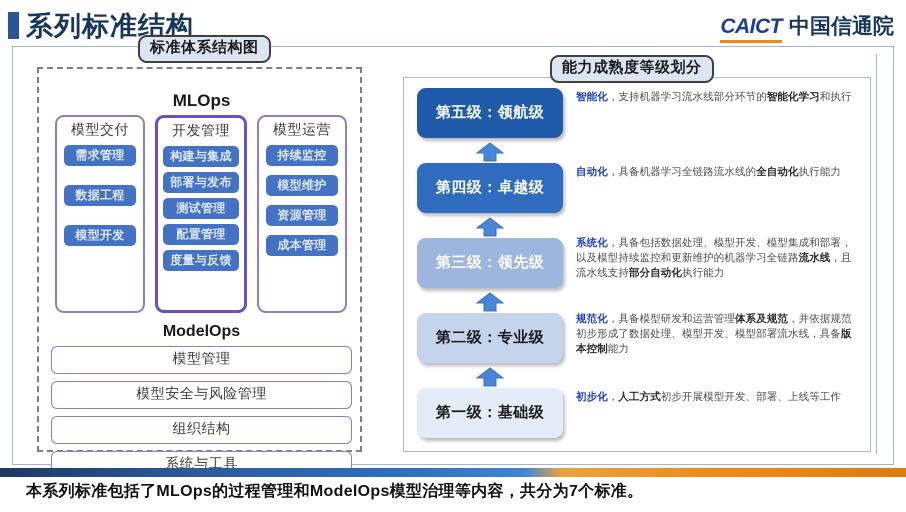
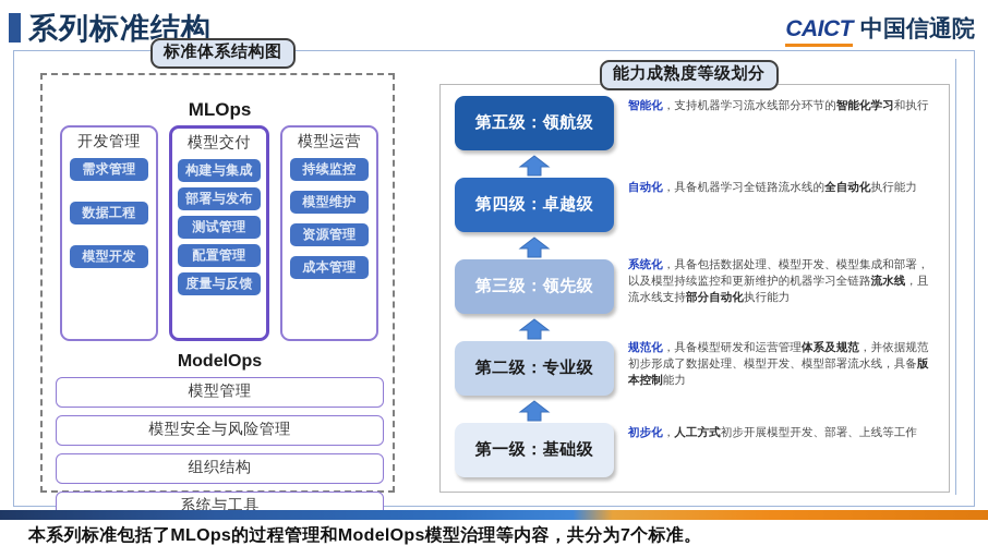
  系列标准结构
  CAICT
  中国信通院
  MLOps
- 模型交付
+ 开发管理
  需求管理
  数据工程
  模型开发
- 开发管理
+ 模型交付
  构建与集成
  部署与发布
  测试管理
  配置管理
  度量与反馈
  模型运营
  持续监控
  模型维护
  资源管理
  成本管理
  ModelOps
  模型管理
  模型安全与风险管理
  组织结构
  系统与工具
  标准体系结构图
  第五级：领航级
  第四级：卓越级
  第三级：领先级
  第二级：专业级
  第一级：基础级
  智能化，支持机器学习流水线部分环节的智能化学习和执行
  自动化，具备机器学习全链路流水线的全自动化执行能力
  系统化，具备包括数据处理、模型开发、模型集成和部署，以及模型持续监控和更新维护的机器学习全链路流水线，且流水线支持部分自动化执行能力
  规范化，具备模型研发和运营管理体系及规范，并依据规范初步形成了数据处理、模型开发、模型部署流水线，具备版本控制能力
  初步化，人工方式初步开展模型开发、部署、上线等工作
  能力成熟度等级划分
  本系列标准包括了MLOps的过程管理和ModelOps模型治理等内容，共分为7个标准。
